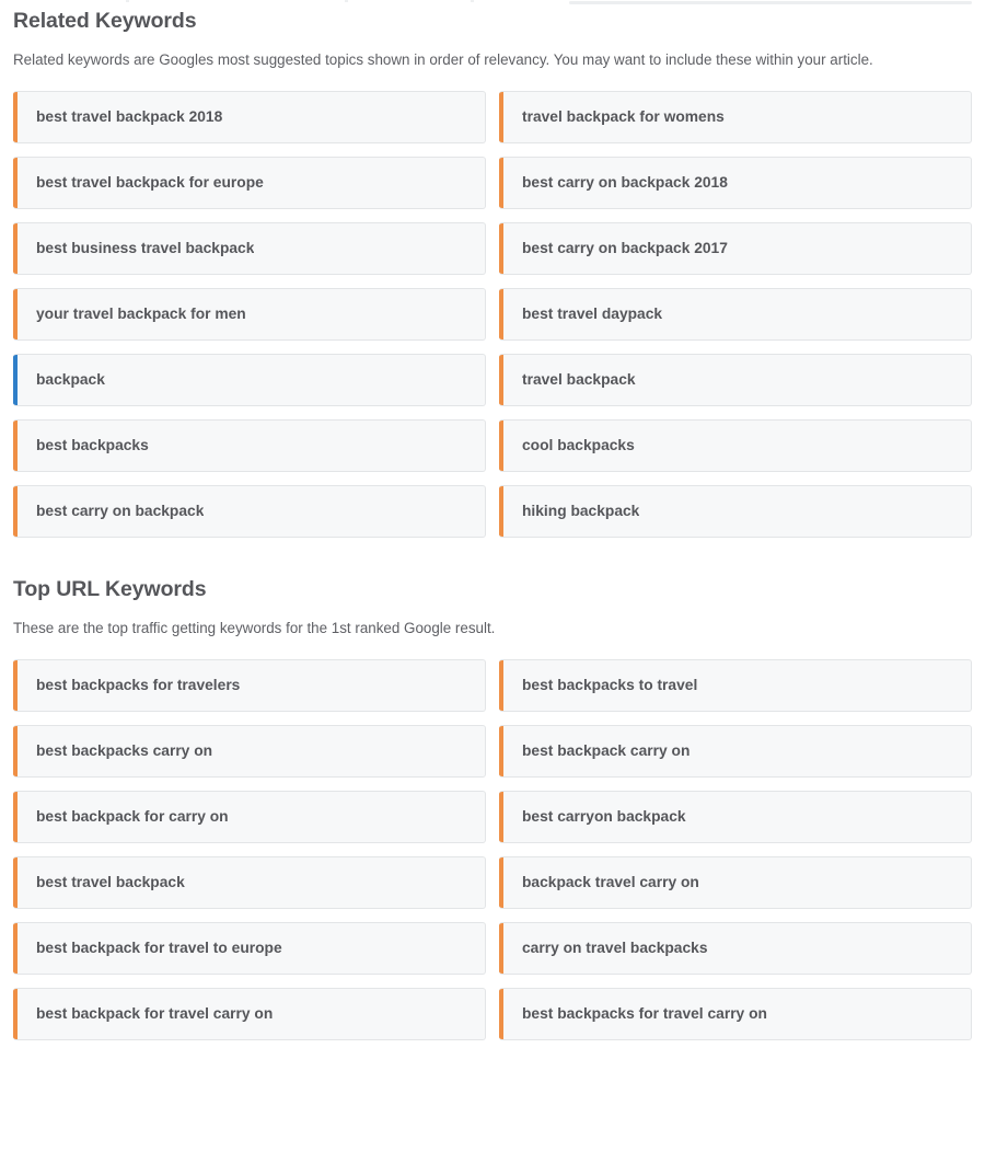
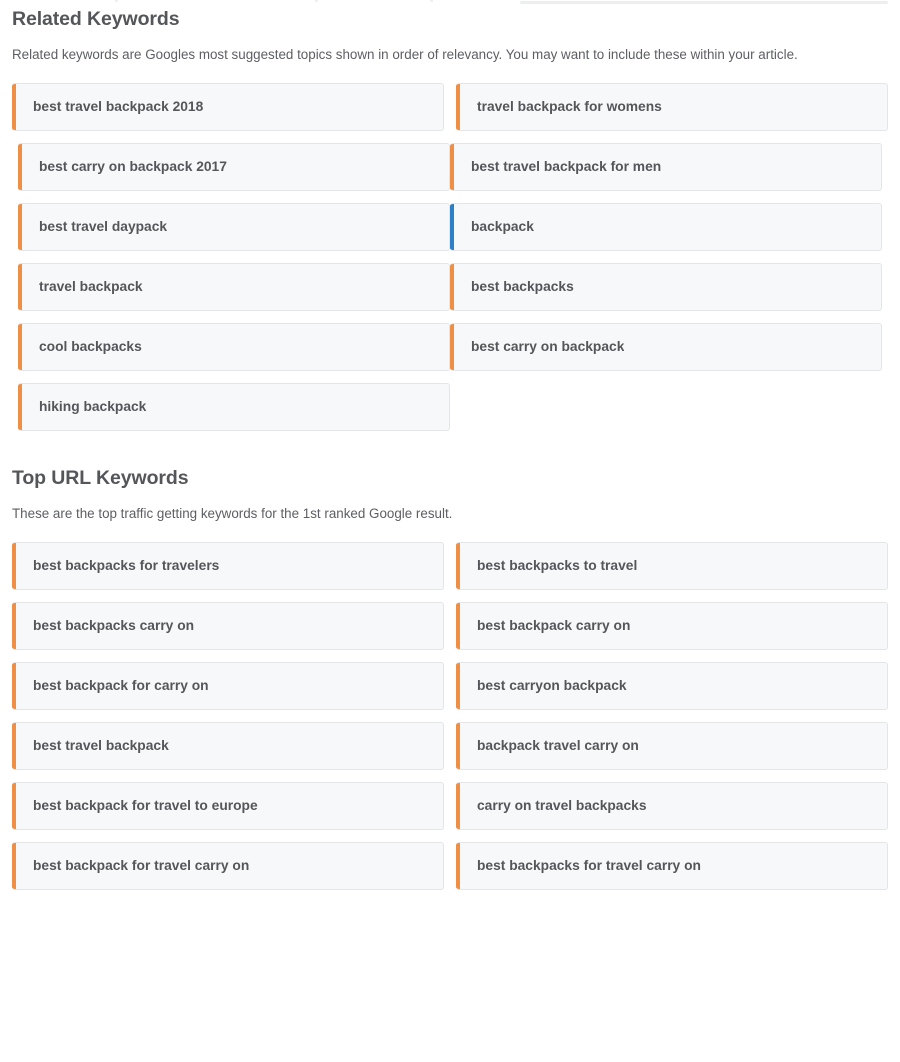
  Related Keywords
  Related keywords are Googles most suggested topics shown in order of relevancy. You may want to include these within your article.
  best travel backpack 2018
  travel backpack for womens
- best travel backpack for europe
- best carry on backpack 2018
- best business travel backpack
  best carry on backpack 2017
- your travel backpack for men
+ best travel backpack for men
  best travel daypack
  backpack
  travel backpack
  best backpacks
  cool backpacks
  best carry on backpack
  hiking backpack
  Top URL Keywords
  These are the top traffic getting keywords for the 1st ranked Google result.
  best backpacks for travelers
  best backpacks to travel
  best backpacks carry on
  best backpack carry on
  best backpack for carry on
  best carryon backpack
  best travel backpack
  backpack travel carry on
  best backpack for travel to europe
  carry on travel backpacks
  best backpack for travel carry on
  best backpacks for travel carry on
